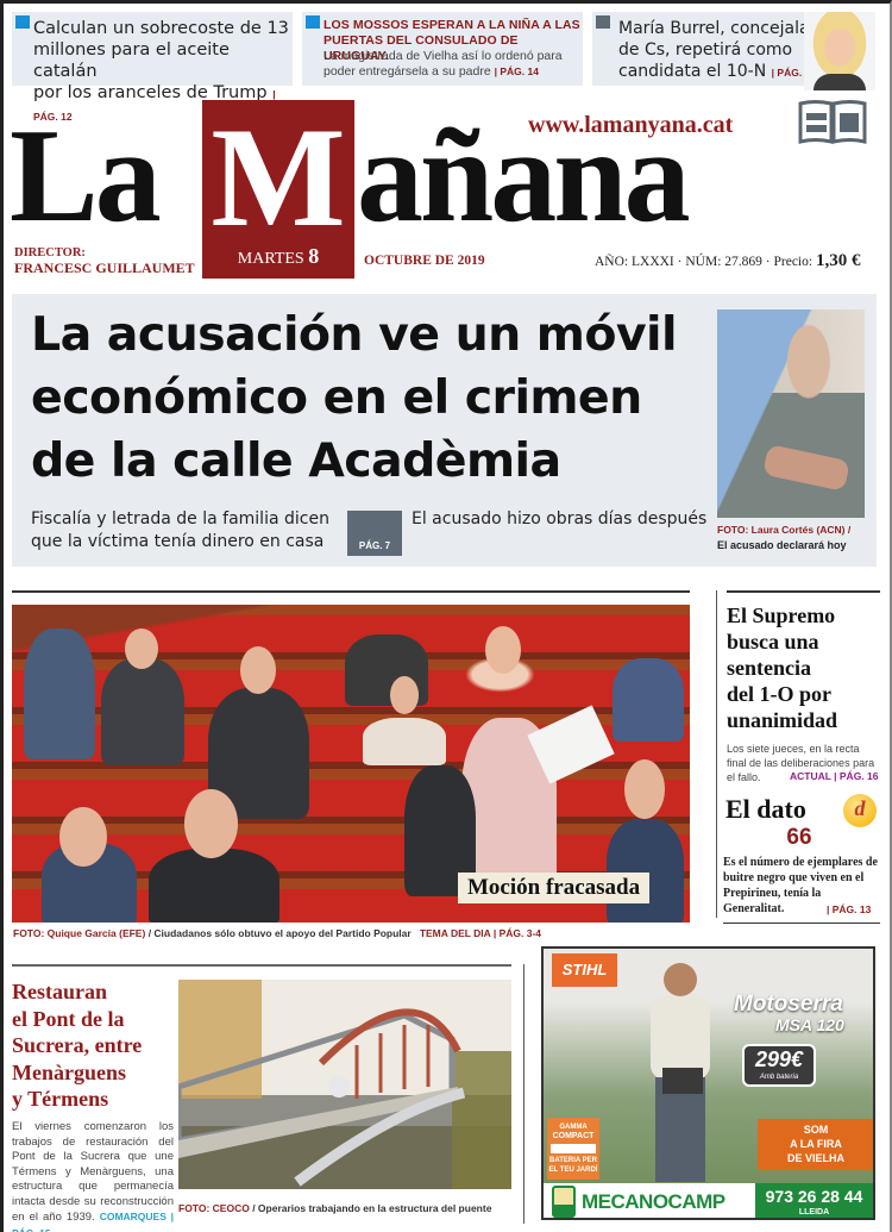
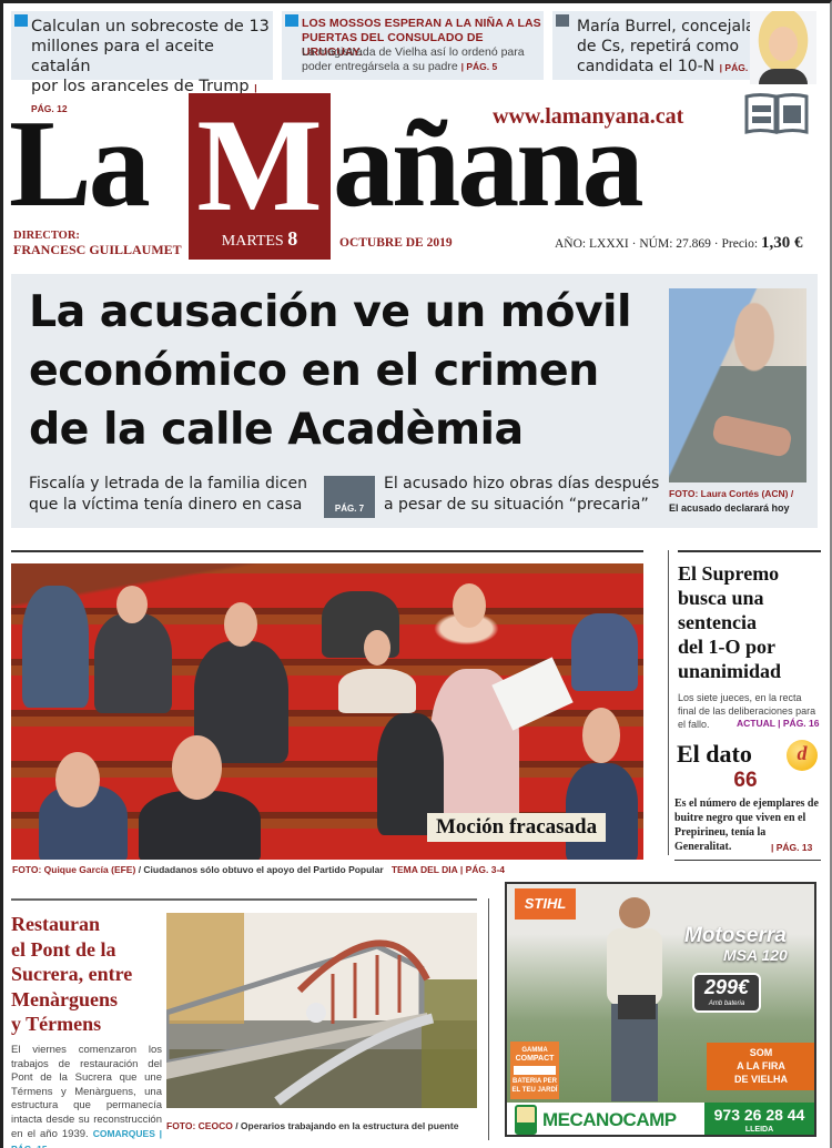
  Calculan un sobrecoste de 13
  millones para el aceite catalán
  por los aranceles de Trump | PÁG. 12
  LOS MOSSOS ESPERAN A LA NIÑA A LAS
  PUERTAS DEL CONSULADO DE URUGUAY.
  La magistrada de Vielha así lo ordenó para
- poder entregársela a su padre | PÁG. 14
+ poder entregársela a su padre | PÁG. 5
  María Burrel, concejal
  de Cs, repetirá como
  candidata el 10-N | PÁG.
  La
  M
  MARTES 8
  añana
  www.lamanyana.cat
  DIRECTOR:
  FRANCESC GUILLAUMET
  OCTUBRE DE 2019
  AÑO: LXXXI · NÚM: 27.869 · Precio: 1,30 €
  La acusación ve un móvil
  económico en el crimen
  de la calle Acadèmia
  Fiscalía y letrada de la familia dicen
  que la víctima tenía dinero en casa
  PÁG. 7
  El acusado hizo obras días después
+ a pesar de su situación “precaria”
  FOTO: Laura Cortés (ACN) /
  El acusado declarará hoy
  Moción fracasada
  FOTO: Quique García (EFE) / Ciudadanos sólo obtuvo el apoyo del Partido Popular TEMA DEL DIA | PÁG. 3-4
  El Supremo
  busca una
  sentencia
  del 1-O por
  unanimidad
  Los siete jueces, en la recta final de las deliberaciones para el fallo.
  ACTUAL | PÁG. 16
  El dato
  d
  66
  Es el número de ejemplares de buitre negro que viven en el Prepirineu, tenía la Generalitat.
  | PÁG. 13
  Restauran
  el Pont de la
  Sucrera, entre
  Menàrguens
  y Térmens
  El viernes comenzaron los trabajos de restauración del Pont de la Sucrera que une Térmens y Menàrguens, una estructura que permanecía intacta desde su reconstrucción en el año 1939. COMARQUES |
  FOTO: CEOCO / Operarios trabajando en la estructura del puente
  STIHL
  Motoserra
  MSA 120
  299€
  SOM
  A LA FIRA
  DE VIELHA
  MECANOCAMP
  973 26 28 44
